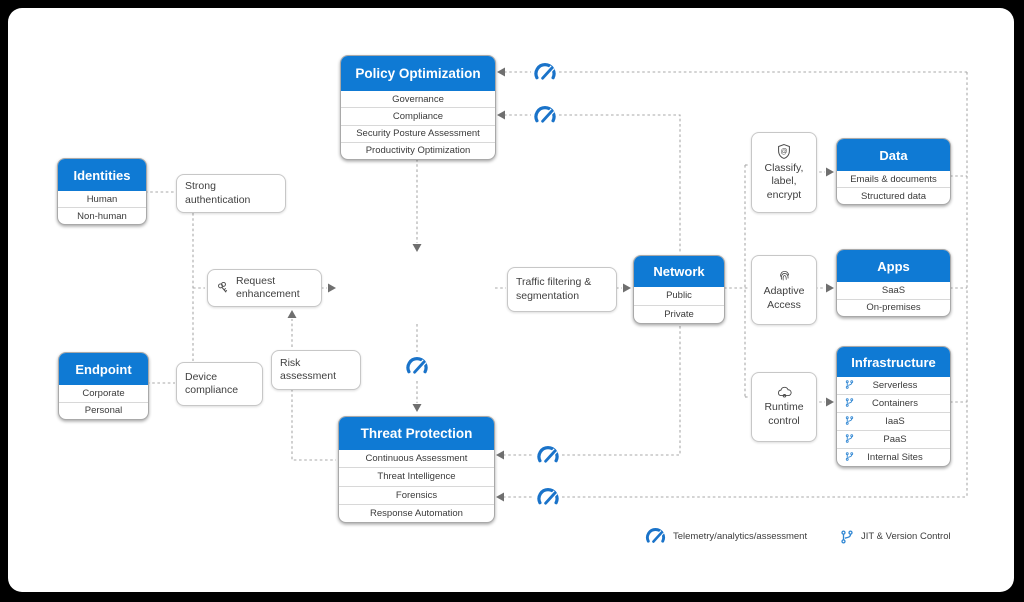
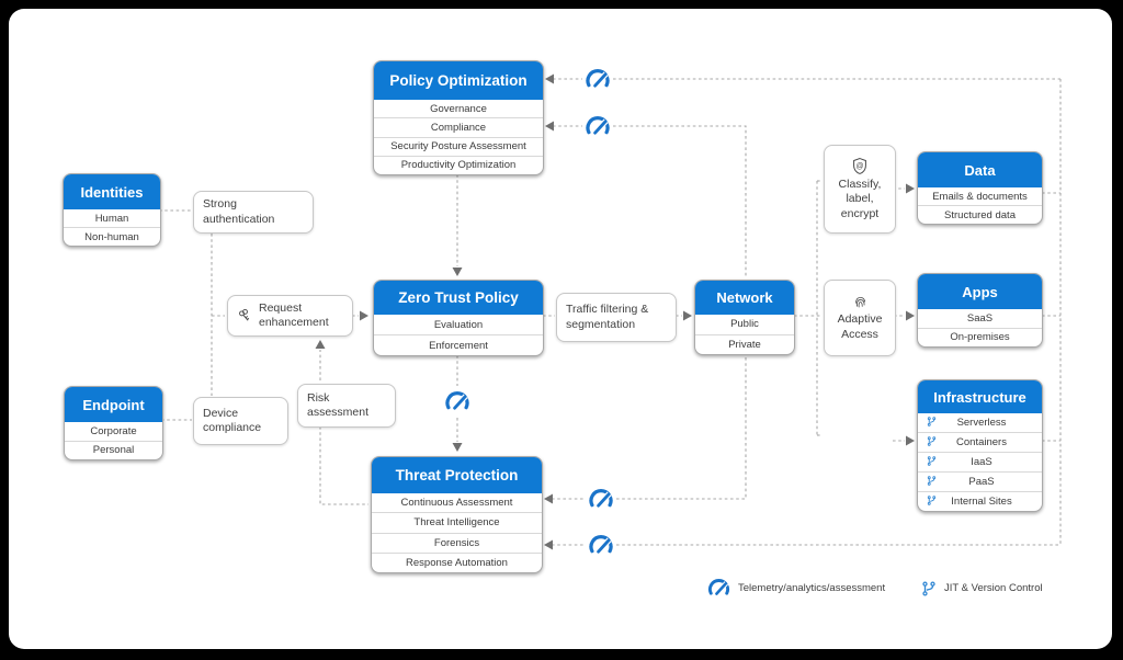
  Identities
  Human
  Non-human
  Endpoint
  Corporate
  Personal
  Policy Optimization
  Governance
  Compliance
  Security Posture Assessment
  Productivity Optimization
+ Zero Trust Policy
+ Evaluation
+ Enforcement
  Threat Protection
  Continuous Assessment
  Threat Intelligence
  Forensics
  Response Automation
  Network
  Public
  Private
  Data
  Emails & documents
  Structured data
  Apps
  SaaS
  On-premises
  Infrastructure
  Serverless
  Containers
  IaaS
  PaaS
  Internal Sites
  Strong authentication
  Request enhancement
  Device compliance
  Risk assessment
  Traffic filtering & segmentation
  Classify, label, encrypt
  Adaptive Access
- Runtime control
  Telemetry/analytics/assessment
  JIT & Version Control
